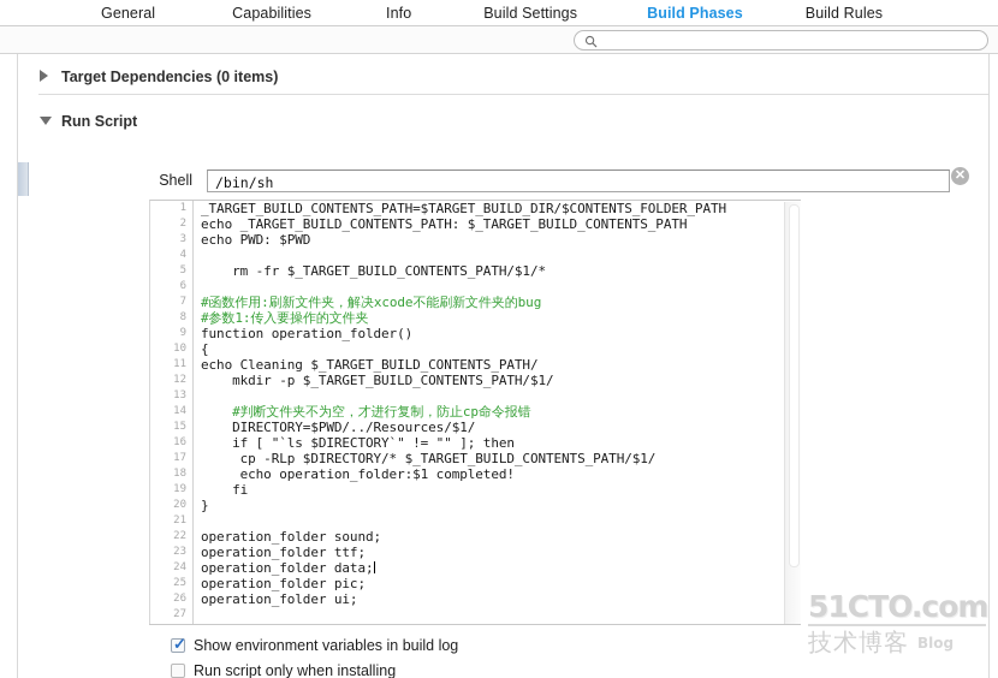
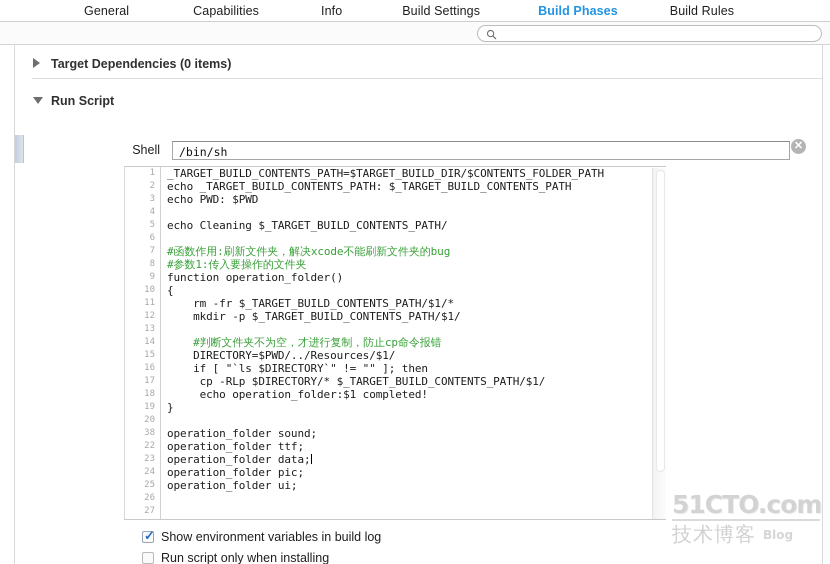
  General
  Capabilities
  Info
  Build Settings
  Build Phases
  Build Rules
  Target Dependencies (0 items)
  Run Script
  ✕
  Shell
  /bin/sh
  1
  2
  3
  4
  5
  6
  7
  8
  9
  10
  11
  12
  13
  14
  15
  16
  17
  18
  19
  20
- 21
+ 38
  22
  23
  24
  25
  26
  27
  _TARGET_BUILD_CONTENTS_PATH=$TARGET_BUILD_DIR/$CONTENTS_FOLDER_PATH
  echo _TARGET_BUILD_CONTENTS_PATH: $_TARGET_BUILD_CONTENTS_PATH
  echo PWD: $PWD
- rm -fr $_TARGET_BUILD_CONTENTS_PATH/$1/*
+ echo Cleaning $_TARGET_BUILD_CONTENTS_PATH/
  #函数作用:刷新文件夹，解决xcode不能刷新文件夹的bug
  #参数1:传入要操作的文件夹
  function operation_folder()
  {
- echo Cleaning $_TARGET_BUILD_CONTENTS_PATH/
+ rm -fr $_TARGET_BUILD_CONTENTS_PATH/$1/*
  mkdir -p $_TARGET_BUILD_CONTENTS_PATH/$1/
  #判断文件夹不为空，才进行复制，防止cp命令报错
  DIRECTORY=$PWD/../Resources/$1/
  if [ "`ls $DIRECTORY`" != "" ]; then
  cp -RLp $DIRECTORY/* $_TARGET_BUILD_CONTENTS_PATH/$1/
  echo operation_folder:$1 completed!
- fi
  }
  operation_folder sound;
  operation_folder ttf;
  operation_folder data;
  operation_folder pic;
  operation_folder ui;
  ✓
  Show environment variables in build log
  Run script only when installing
  51CTO.com
  技术博客
  Blog
